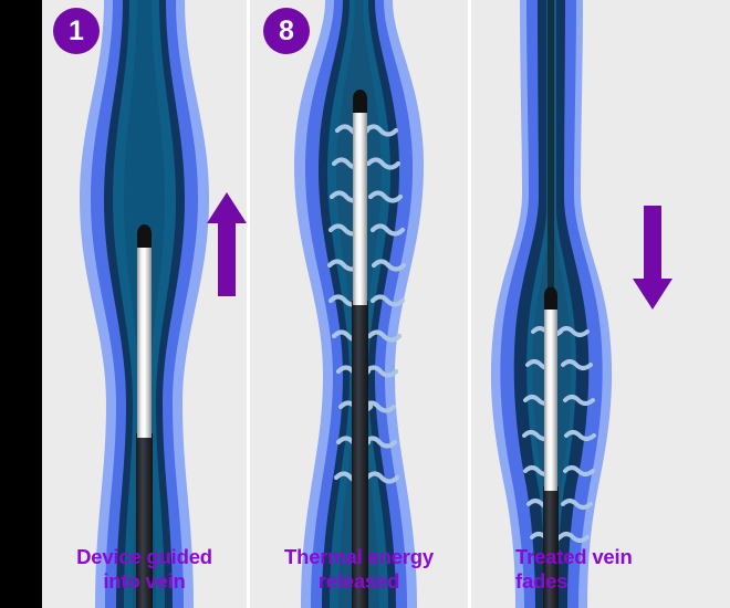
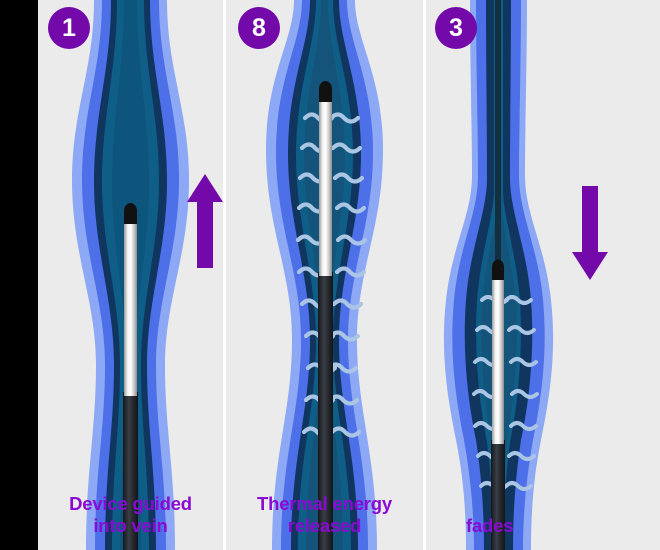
  1
  8
+ 3
  Device guided
  into vein
  Thermal energy
  released
- Treated vein
  fades
